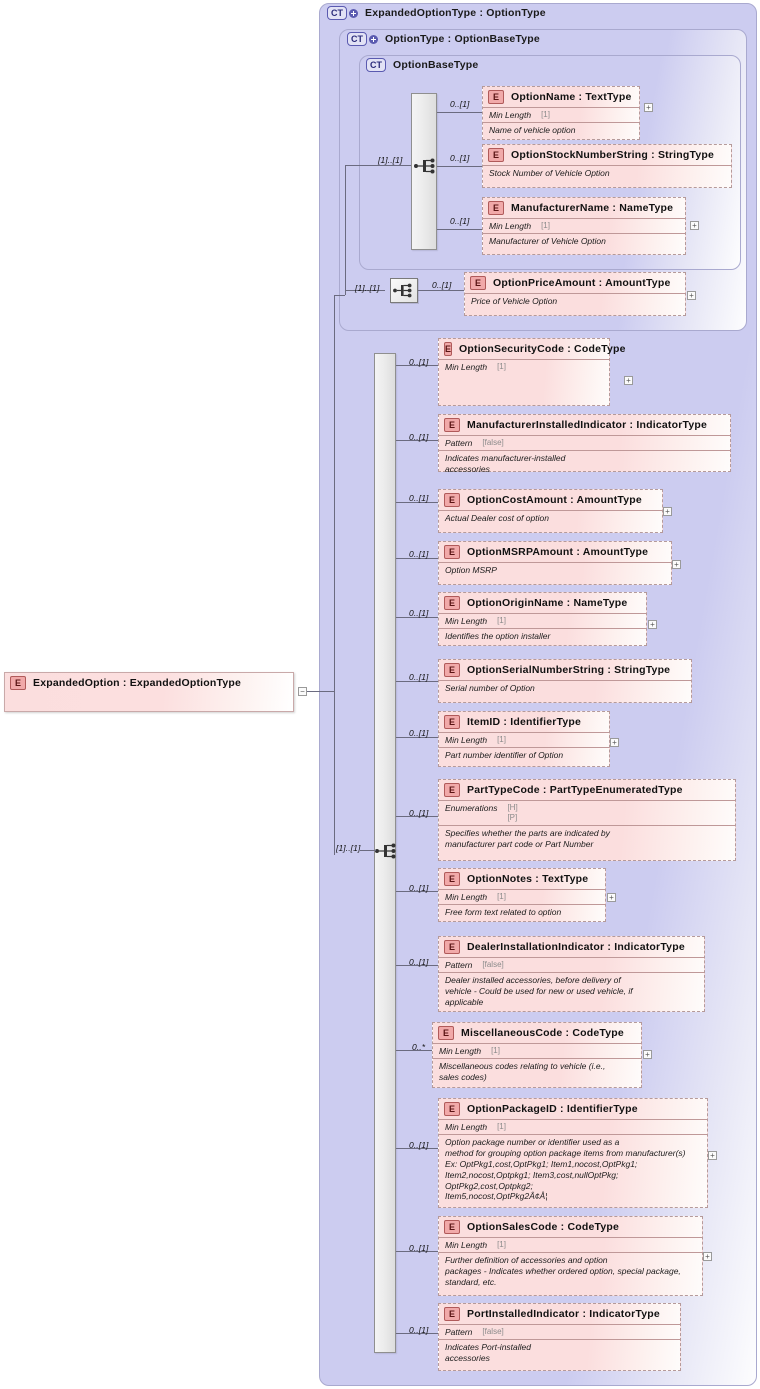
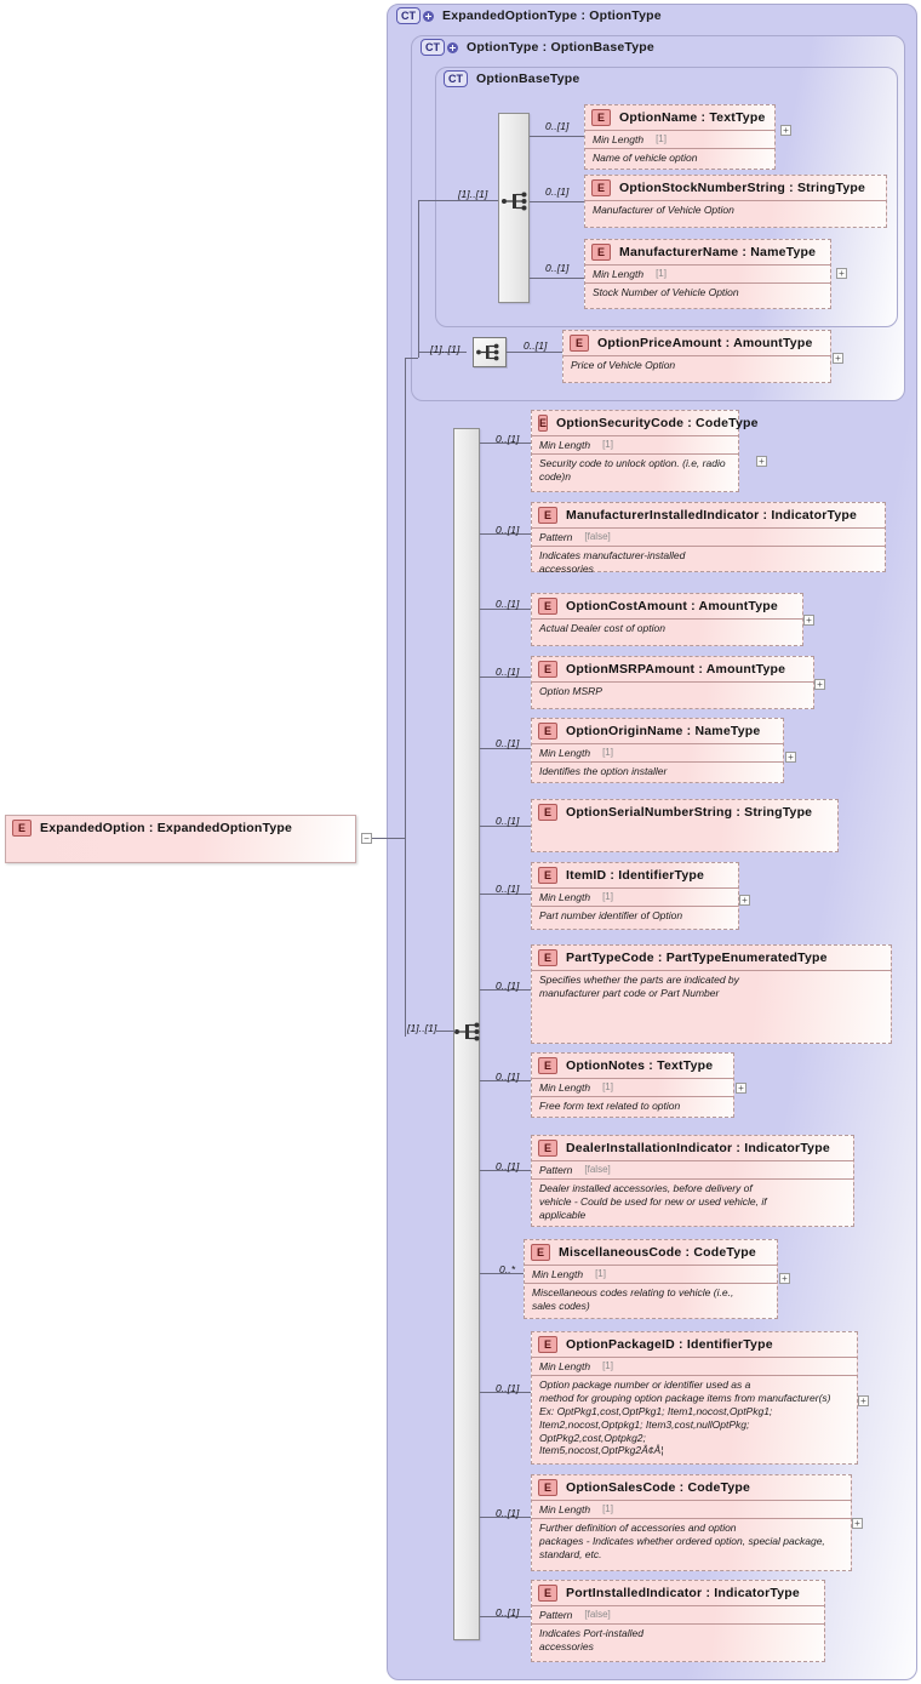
  CT
  ExpandedOptionType : OptionType
  CT
  OptionType : OptionBaseType
  CT
  OptionBaseType
  E
  ExpandedOption : ExpandedOptionType
  −
  [1]..[1]
  0..[1]
  E
  OptionName : TextType
  Min Length
  [1]
  Name of vehicle option
  +
  0..[1]
  E
  OptionStockNumberString : StringType
- Stock Number of Vehicle Option
+ Manufacturer of Vehicle Option
  0..[1]
  E
  ManufacturerName : NameType
  Min Length
  [1]
- Manufacturer of Vehicle Option
+ Stock Number of Vehicle Option
  +
  [1]..[1]
  0..[1]
  E
  OptionPriceAmount : AmountType
  Price of Vehicle Option
  +
  [1]..[1]
  0..[1]
  E
  OptionSecurityCode : CodeType
  Min Length
  [1]
+ Security code to unlock option. (i.e, radio
+ code)n
  +
  0..[1]
  E
  ManufacturerInstalledIndicator : IndicatorType
  Pattern
  [false]
  Indicates manufacturer-installed
  accessories
  0..[1]
  E
  OptionCostAmount : AmountType
  Actual Dealer cost of option
  +
  0..[1]
  E
  OptionMSRPAmount : AmountType
  Option MSRP
  +
  0..[1]
  E
  OptionOriginName : NameType
  Min Length
  [1]
  Identifies the option installer
  +
  0..[1]
  E
  OptionSerialNumberString : StringType
- Serial number of Option
  0..[1]
  E
  ItemID : IdentifierType
  Min Length
  [1]
  Part number identifier of Option
  +
  0..[1]
  E
  PartTypeCode : PartTypeEnumeratedType
- Enumerations
- [H]
- [P]
  Specifies whether the parts are indicated by
  manufacturer part code or Part Number
  0..[1]
  E
  OptionNotes : TextType
  Min Length
  [1]
  Free form text related to option
  +
  0..[1]
  E
  DealerInstallationIndicator : IndicatorType
  Pattern
  [false]
  Dealer installed accessories, before delivery of
  vehicle - Could be used for new or used vehicle, if
  applicable
  0..*
  E
  MiscellaneousCode : CodeType
  Min Length
  [1]
  Miscellaneous codes relating to vehicle (i.e.,
  sales codes)
  +
  0..[1]
  E
  OptionPackageID : IdentifierType
  Min Length
  [1]
  Option package number or identifier used as a
  method for grouping option package items from manufacturer(s)
  Ex: OptPkg1,cost,OptPkg1; Item1,nocost,OptPkg1;
  Item2,nocost,Optpkg1; Item3,cost,nullOptPkg;
  OptPkg2,cost,Optpkg2;
  Item5,nocost,OptPkg2Â¢Å¦
  +
  0..[1]
  E
  OptionSalesCode : CodeType
  Min Length
  [1]
  Further definition of accessories and option
  packages - Indicates whether ordered option, special package,
  standard, etc.
  +
  0..[1]
  E
  PortInstalledIndicator : IndicatorType
  Pattern
  [false]
  Indicates Port-installed
  accessories
